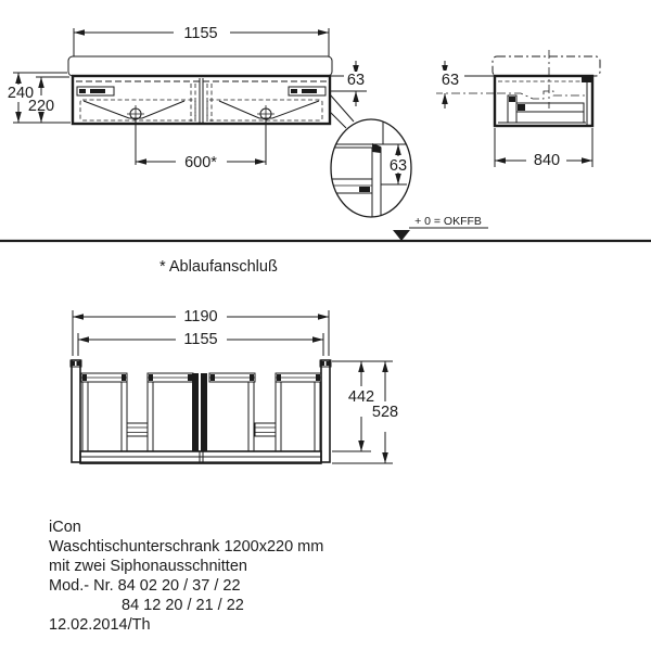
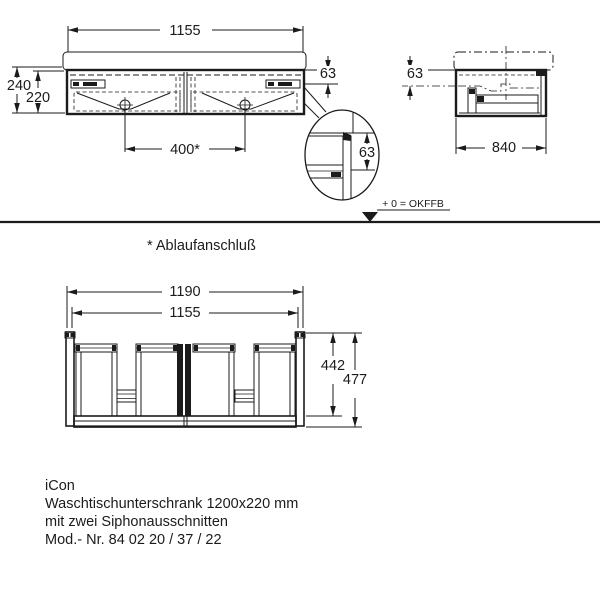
  1155
  240
  220
  63
- 600*
+ 400*
  63
  63
  840
  + 0 = OKFFB
  * Ablaufanschluß
  1190
  1155
  442
- 528
+ 477
  iCon
  Waschtischunterschrank 1200x220 mm
  mit zwei Siphonausschnitten
  Mod.- Nr. 84 02 20 / 37 / 22
- 84 12 20 / 21 / 22
- 12.02.2014/Th
